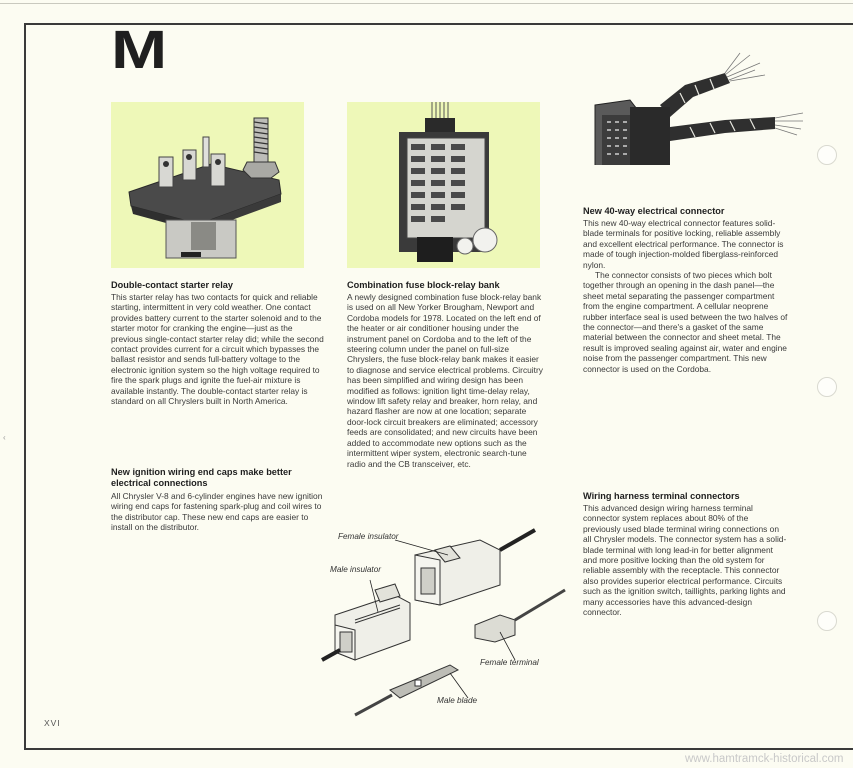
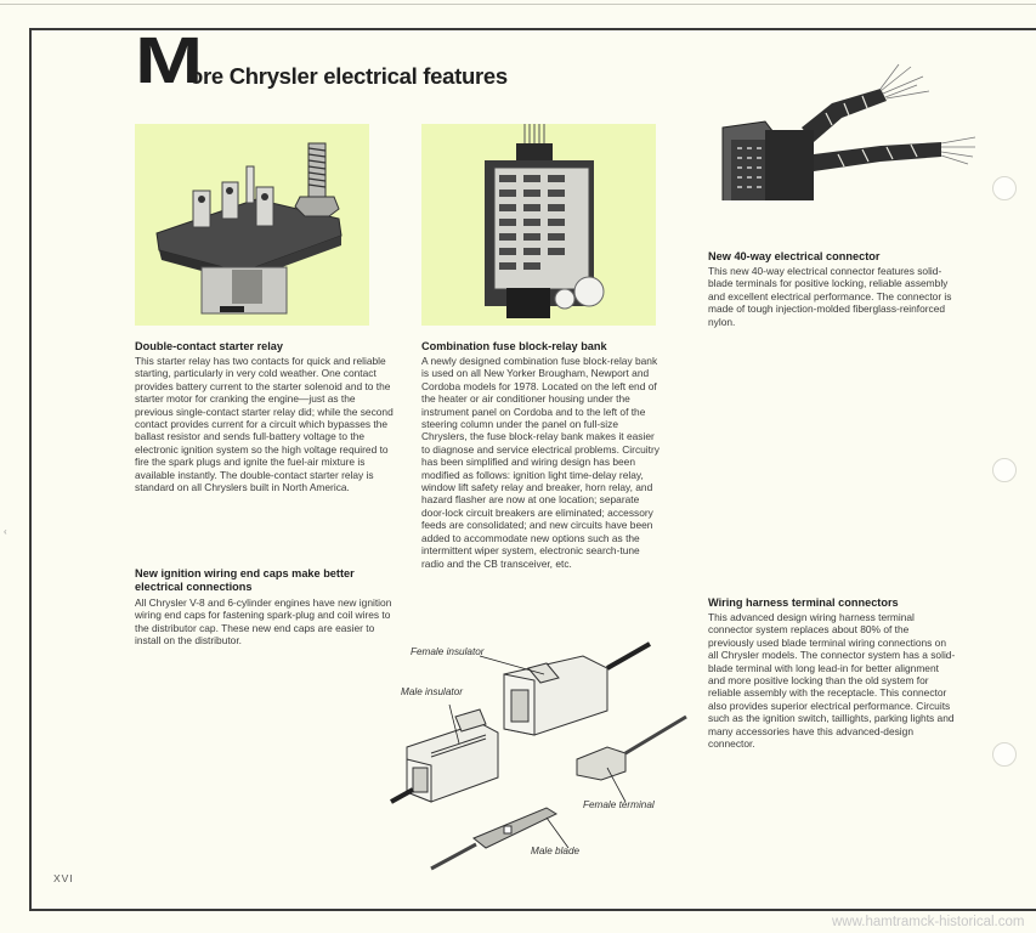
  ‹
  M
+ ore Chrysler electrical features
  Double-contact starter relay
- This starter relay has two contacts for quick and reliable starting, intermittent in very cold weather. One contact provides battery current to the starter solenoid and to the starter motor for cranking the engine—just as the previous single-contact starter relay did; while the second contact provides current for a circuit which bypasses the ballast resistor and sends full-battery voltage to the electronic ignition system so the high voltage required to fire the spark plugs and ignite the fuel-air mixture is available instantly. The double-contact starter relay is standard on all Chryslers built in North America.
+ This starter relay has two contacts for quick and reliable starting, particularly in very cold weather. One contact provides battery current to the starter solenoid and to the starter motor for cranking the engine—just as the previous single-contact starter relay did; while the second contact provides current for a circuit which bypasses the ballast resistor and sends full-battery voltage to the electronic ignition system so the high voltage required to fire the spark plugs and ignite the fuel-air mixture is available instantly. The double-contact starter relay is standard on all Chryslers built in North America.
  New ignition wiring end caps make better electrical connections
  All Chrysler V-8 and 6-cylinder engines have new ignition wiring end caps for fastening spark-plug and coil wires to the distributor cap. These new end caps are easier to install on the distributor.
  Combination fuse block-relay bank
  A newly designed combination fuse block-relay bank is used on all New Yorker Brougham, Newport and Cordoba models for 1978. Located on the left end of the heater or air conditioner housing under the instrument panel on Cordoba and to the left of the steering column under the panel on full-size Chryslers, the fuse block-relay bank makes it easier to diagnose and service electrical problems. Circuitry has been simplified and wiring design has been modified as follows: ignition light time-delay relay, window lift safety relay and breaker, horn relay, and hazard flasher are now at one location; separate door-lock circuit breakers are eliminated; accessory feeds are consolidated; and new circuits have been added to accommodate new options such as the intermittent wiper system, electronic search-tune radio and the CB transceiver, etc.
  New 40-way electrical connector
  This new 40-way electrical connector features solid-blade terminals for positive locking, reliable assembly and excellent electrical performance. The connector is made of tough injection-molded fiberglass-reinforced nylon.
- The connector consists of two pieces which bolt together through an opening in the dash panel—the sheet metal separating the passenger compartment from the engine compartment. A cellular neoprene rubber interface seal is used between the two halves of the connector—and there's a gasket of the same material between the connector and sheet metal. The result is improved sealing against air, water and engine noise from the passenger compartment. This new connector is used on the Cordoba.
  Wiring harness terminal connectors
  This advanced design wiring harness terminal connector system replaces about 80% of the previously used blade terminal wiring connections on all Chrysler models. The connector system has a solid-blade terminal with long lead-in for better alignment and more positive locking than the old system for reliable assembly with the receptacle. This connector also provides superior electrical performance. Circuits such as the ignition switch, taillights, parking lights and many accessories have this advanced-design connector.
  Female insulator
  Male insulator
  Female terminal
  Male blade
  XVI
  www.hamtramck-historical.com
